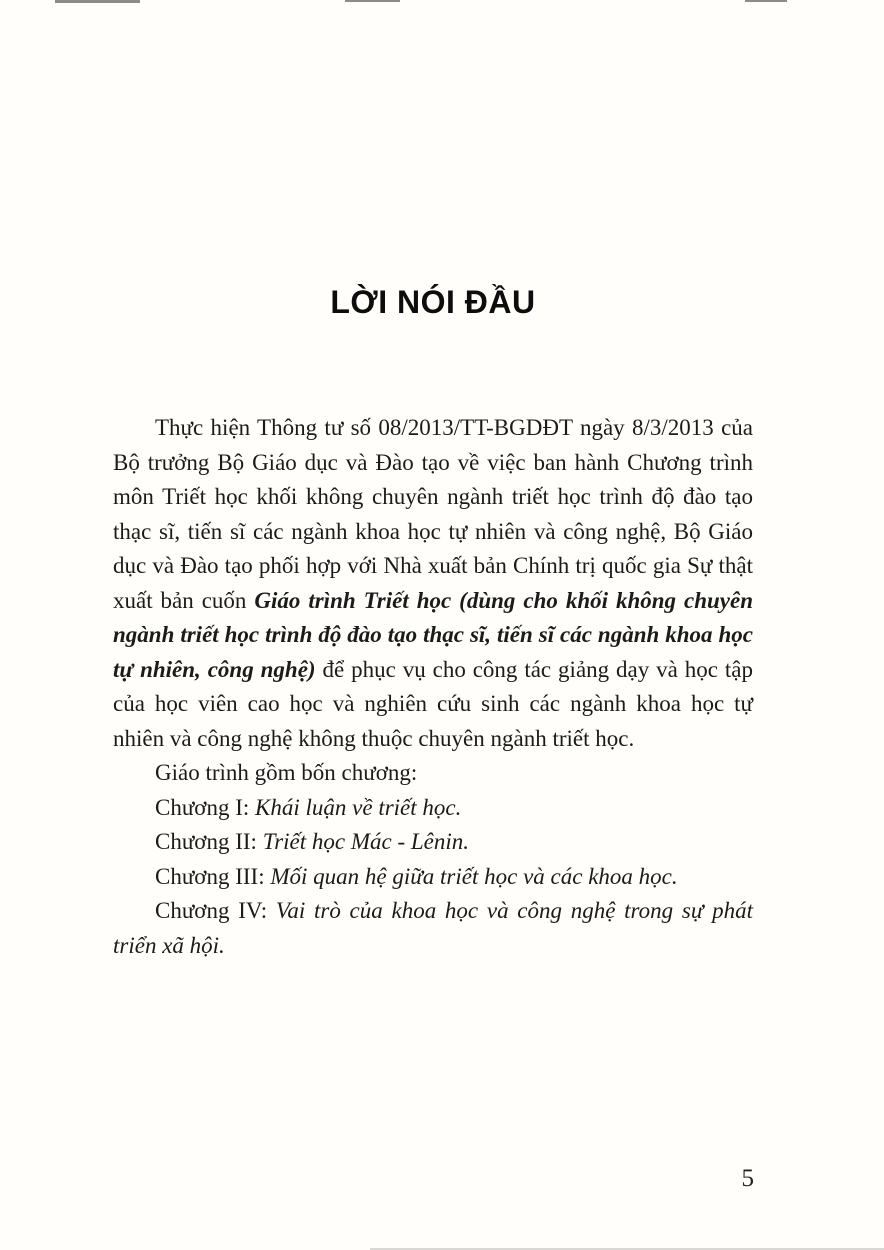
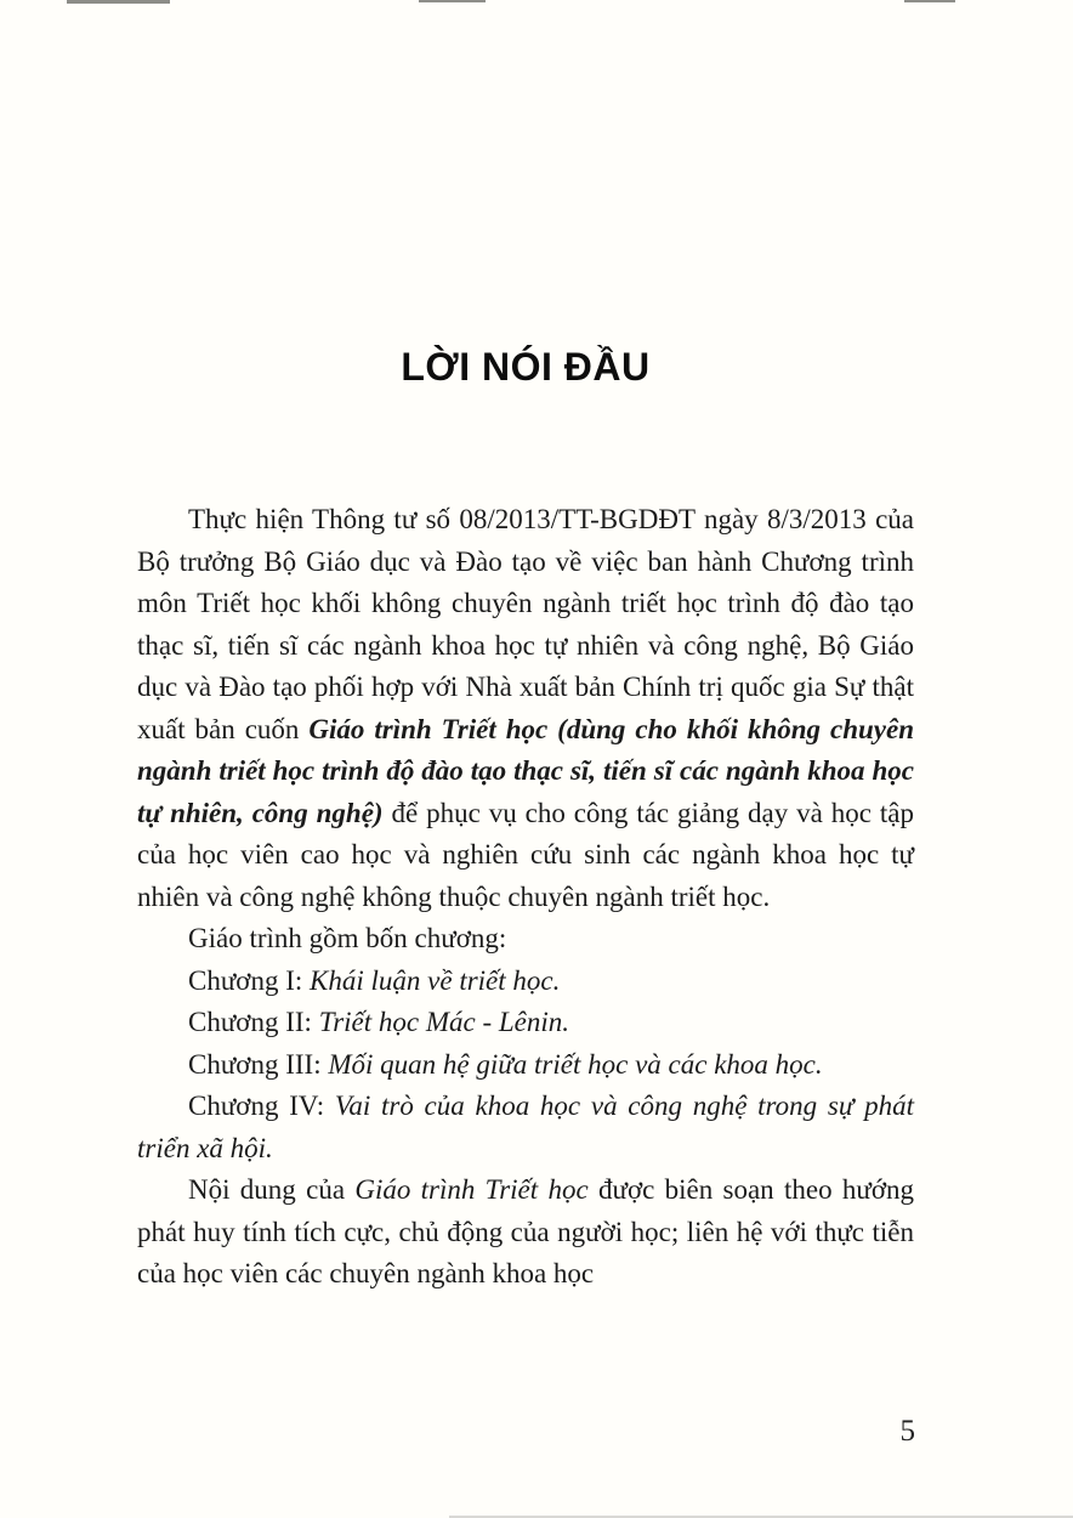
  LỜI NÓI ĐẦU
  Thực hiện Thông tư số 08/2013/TT-BGDĐT ngày 8/3/2013 của Bộ trưởng Bộ Giáo dục và Đào tạo về việc ban hành Chương trình môn Triết học khối không chuyên ngành triết học trình độ đào tạo thạc sĩ, tiến sĩ các ngành khoa học tự nhiên và công nghệ, Bộ Giáo dục và Đào tạo phối hợp với Nhà xuất bản Chính trị quốc gia Sự thật xuất bản cuốn Giáo trình Triết học (dùng cho khối không chuyên ngành triết học trình độ đào tạo thạc sĩ, tiến sĩ các ngành khoa học tự nhiên, công nghệ) để phục vụ cho công tác giảng dạy và học tập của học viên cao học và nghiên cứu sinh các ngành khoa học tự nhiên và công nghệ không thuộc chuyên ngành triết học.
  Giáo trình gồm bốn chương:
  Chương I: Khái luận về triết học.
  Chương II: Triết học Mác - Lênin.
  Chương III: Mối quan hệ giữa triết học và các khoa học.
  Chương IV: Vai trò của khoa học và công nghệ trong sự phát triển xã hội.
+ Nội dung của Giáo trình Triết học được biên soạn theo hướng phát huy tính tích cực, chủ động của người học; liên hệ với thực tiễn của học viên các chuyên ngành khoa học
  5
